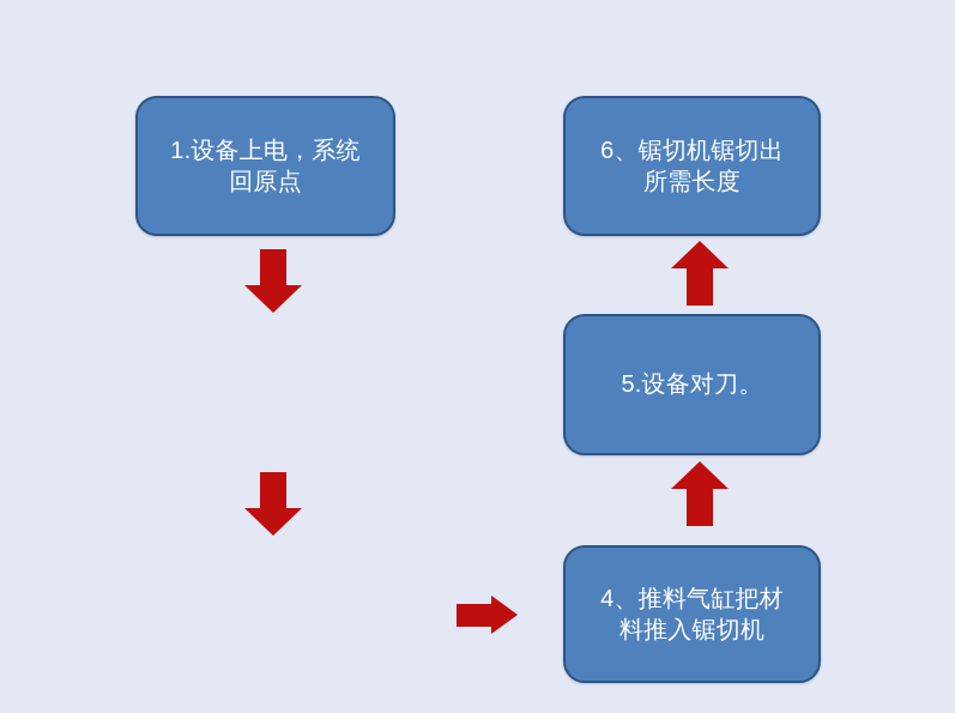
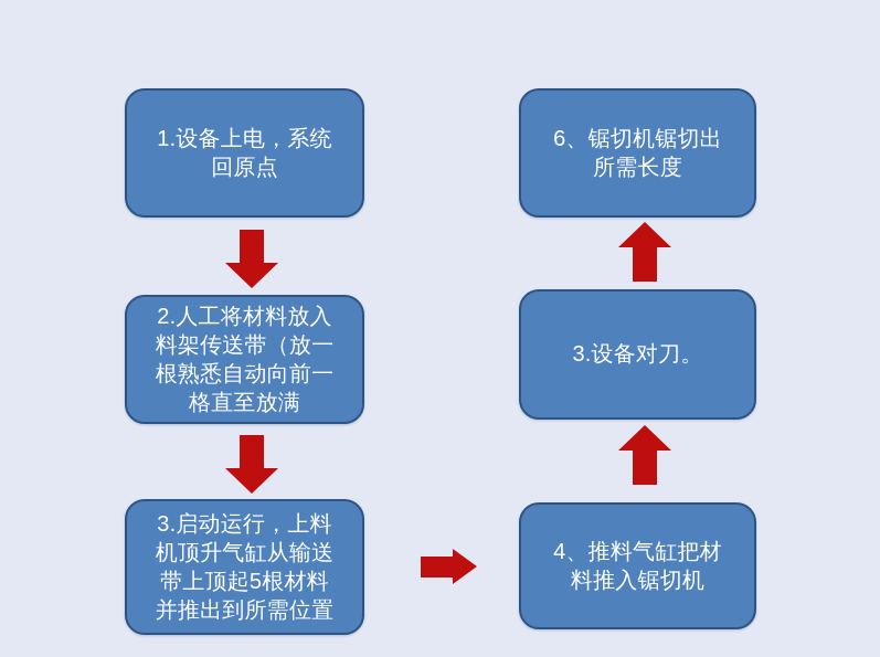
  1.设备上电，系统
  回原点
+ 2.人工将材料放入
+ 料架传送带（放一
+ 根熟悉自动向前一
+ 格直至放满
+ 3.启动运行，上料
+ 机顶升气缸从输送
+ 带上顶起5根材料
+ 并推出到所需位置
  4、推料气缸把材
  料推入锯切机
- 5.设备对刀。
+ 3.设备对刀。
  6、锯切机锯切出
  所需长度
